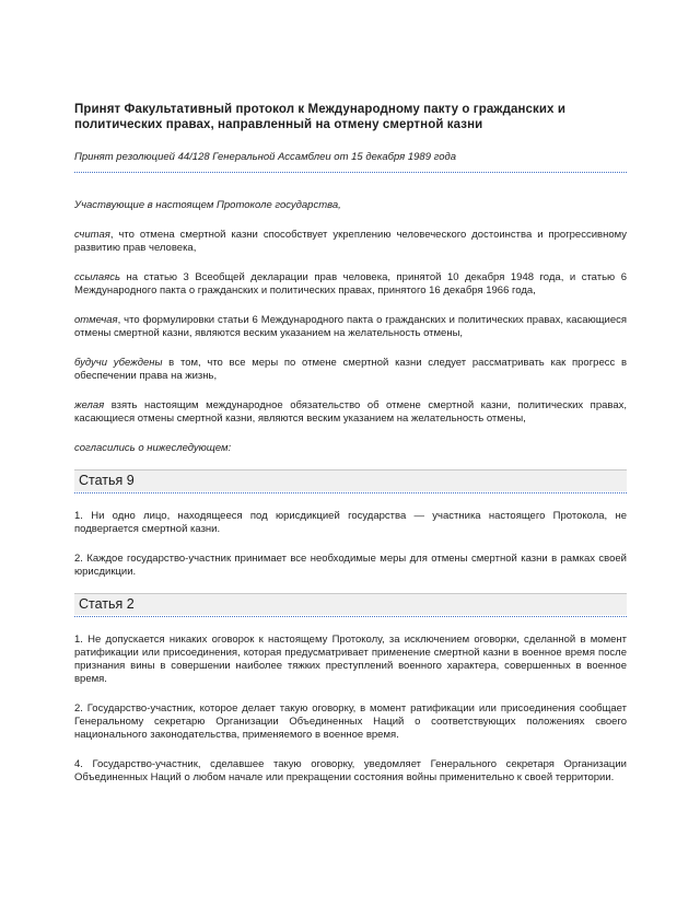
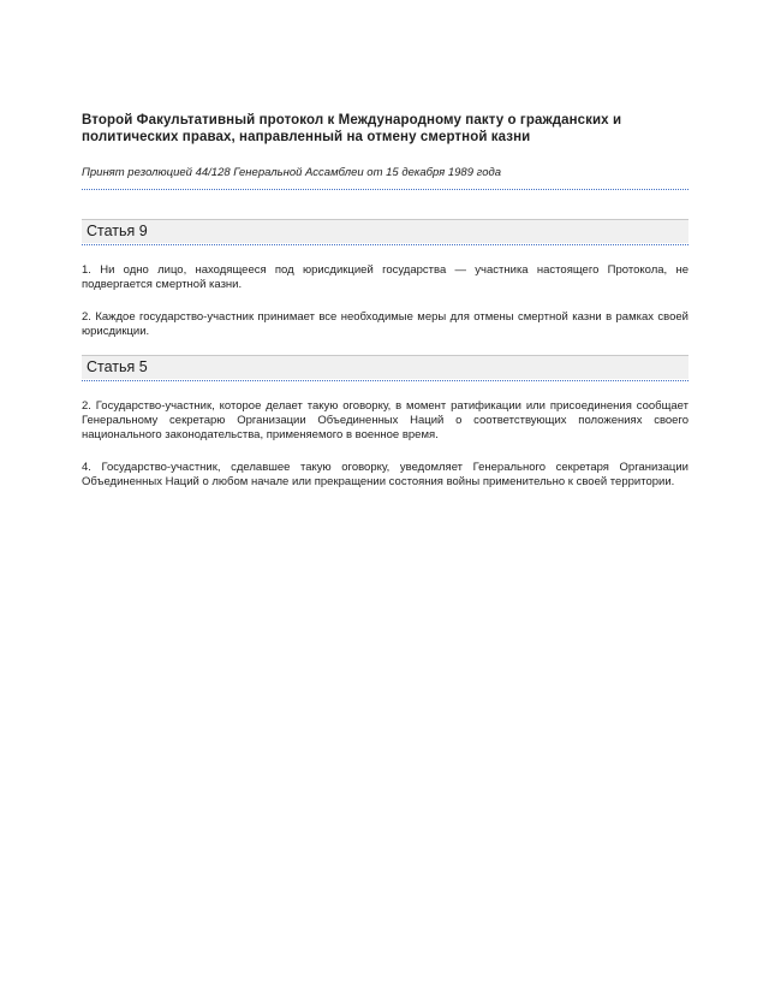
- Принят Факультативный протокол к Международному пакту о гражданских и политических правах, направленный на отмену смертной казни
+ Второй Факультативный протокол к Международному пакту о гражданских и политических правах, направленный на отмену смертной казни
  Принят резолюцией 44/128 Генеральной Ассамблеи от 15 декабря 1989 года
- Участвующие в настоящем Протоколе государства,
- считая, что отмена смертной казни способствует укреплению человеческого достоинства и прогрессивному развитию прав человека,
- ссылаясь на статью 3 Всеобщей декларации прав человека, принятой 10 декабря 1948 года, и статью 6 Международного пакта о гражданских и политических правах, принятого 16 декабря 1966 года,
- отмечая, что формулировки статьи 6 Международного пакта о гражданских и политических правах, касающиеся отмены смертной казни, являются веским указанием на желательность отмены,
- будучи убеждены в том, что все меры по отмене смертной казни следует рассматривать как прогресс в обеспечении права на жизнь,
- желая взять настоящим международное обязательство об отмене смертной казни, политических правах, касающиеся отмены смертной казни, являются веским указанием на желательность отмены,
- согласились о нижеследующем:
  Статья 9
  1. Ни одно лицо, находящееся под юрисдикцией государства — участника настоящего Протокола, не подвергается смертной казни.
  2. Каждое государство-участник принимает все необходимые меры для отмены смертной казни в рамках своей юрисдикции.
- Статья 2
+ Статья 5
- 1. Не допускается никаких оговорок к настоящему Протоколу, за исключением оговорки, сделанной в момент ратификации или присоединения, которая предусматривает применение смертной казни в военное время после признания вины в совершении наиболее тяжких преступлений военного характера, совершенных в военное время.
  2. Государство-участник, которое делает такую оговорку, в момент ратификации или присоединения сообщает Генеральному секретарю Организации Объединенных Наций о соответствующих положениях своего национального законодательства, применяемого в военное время.
  4. Государство-участник, сделавшее такую оговорку, уведомляет Генерального секретаря Организации Объединенных Наций о любом начале или прекращении состояния войны применительно к своей территории.
